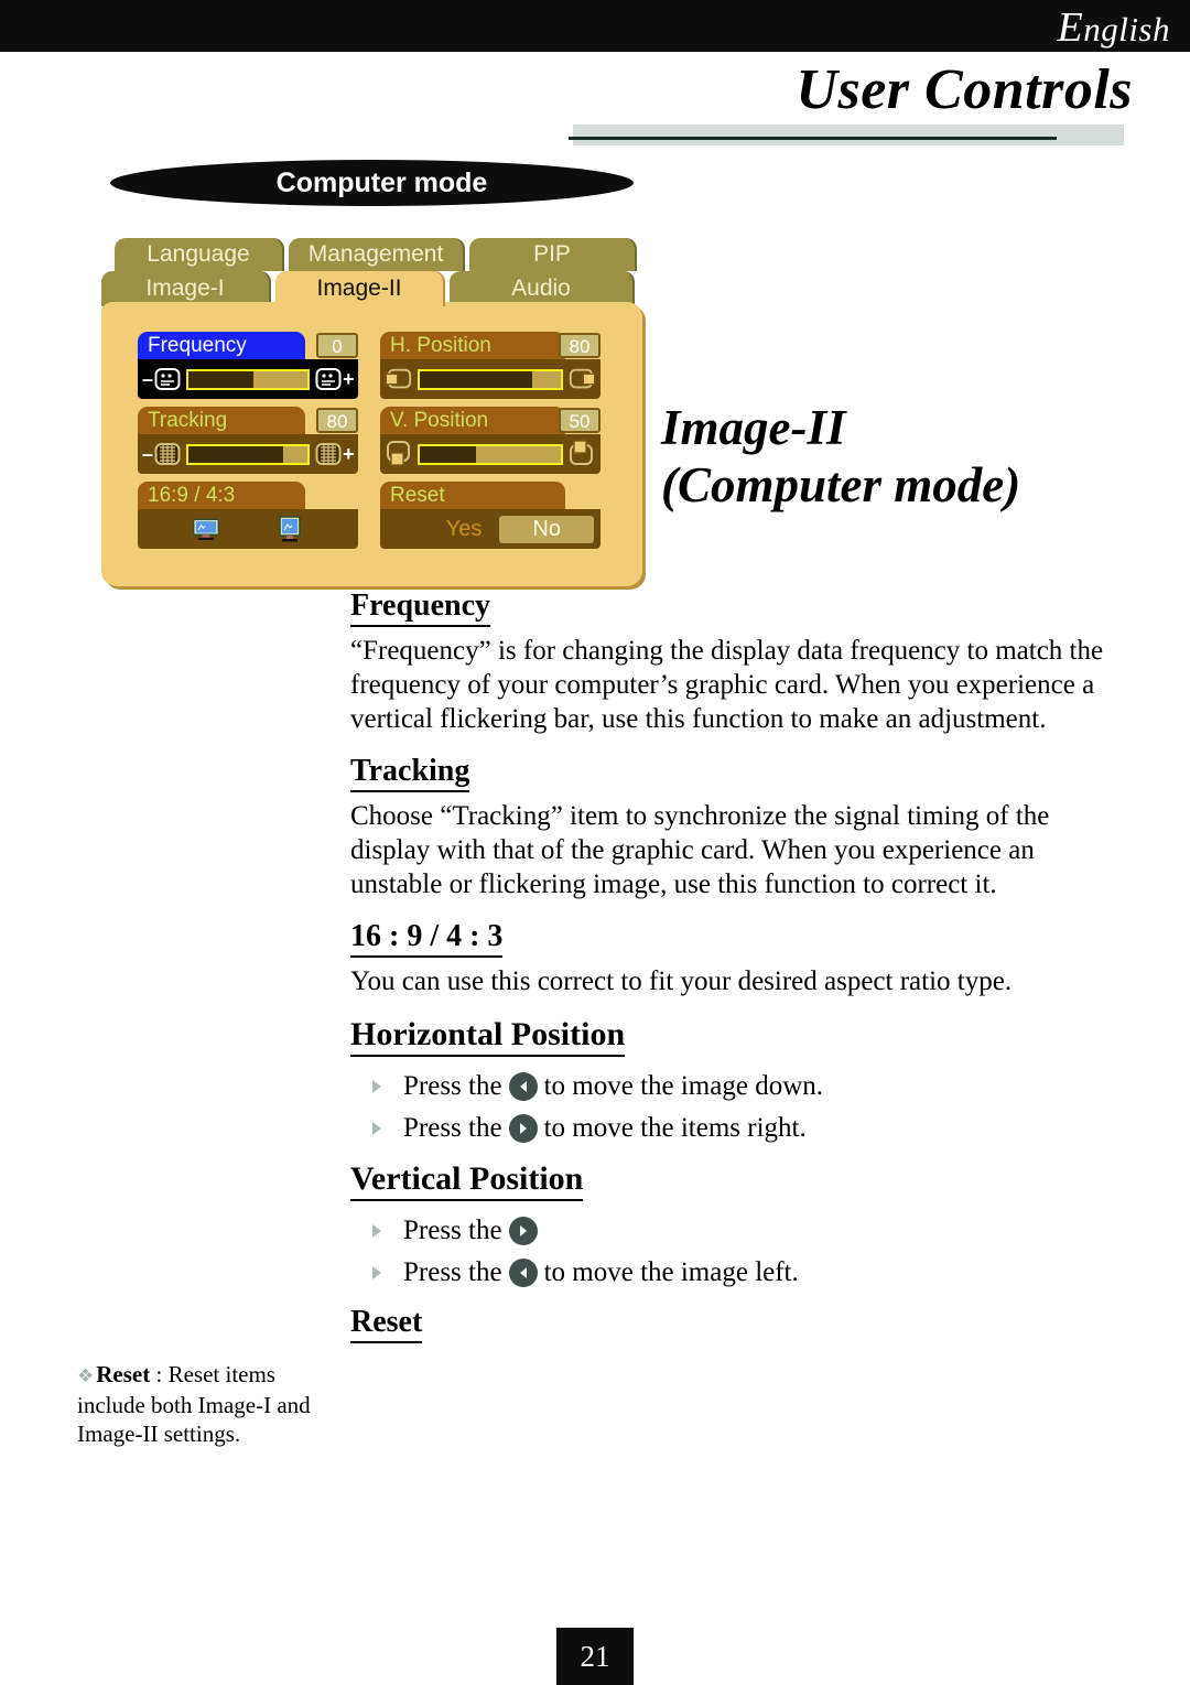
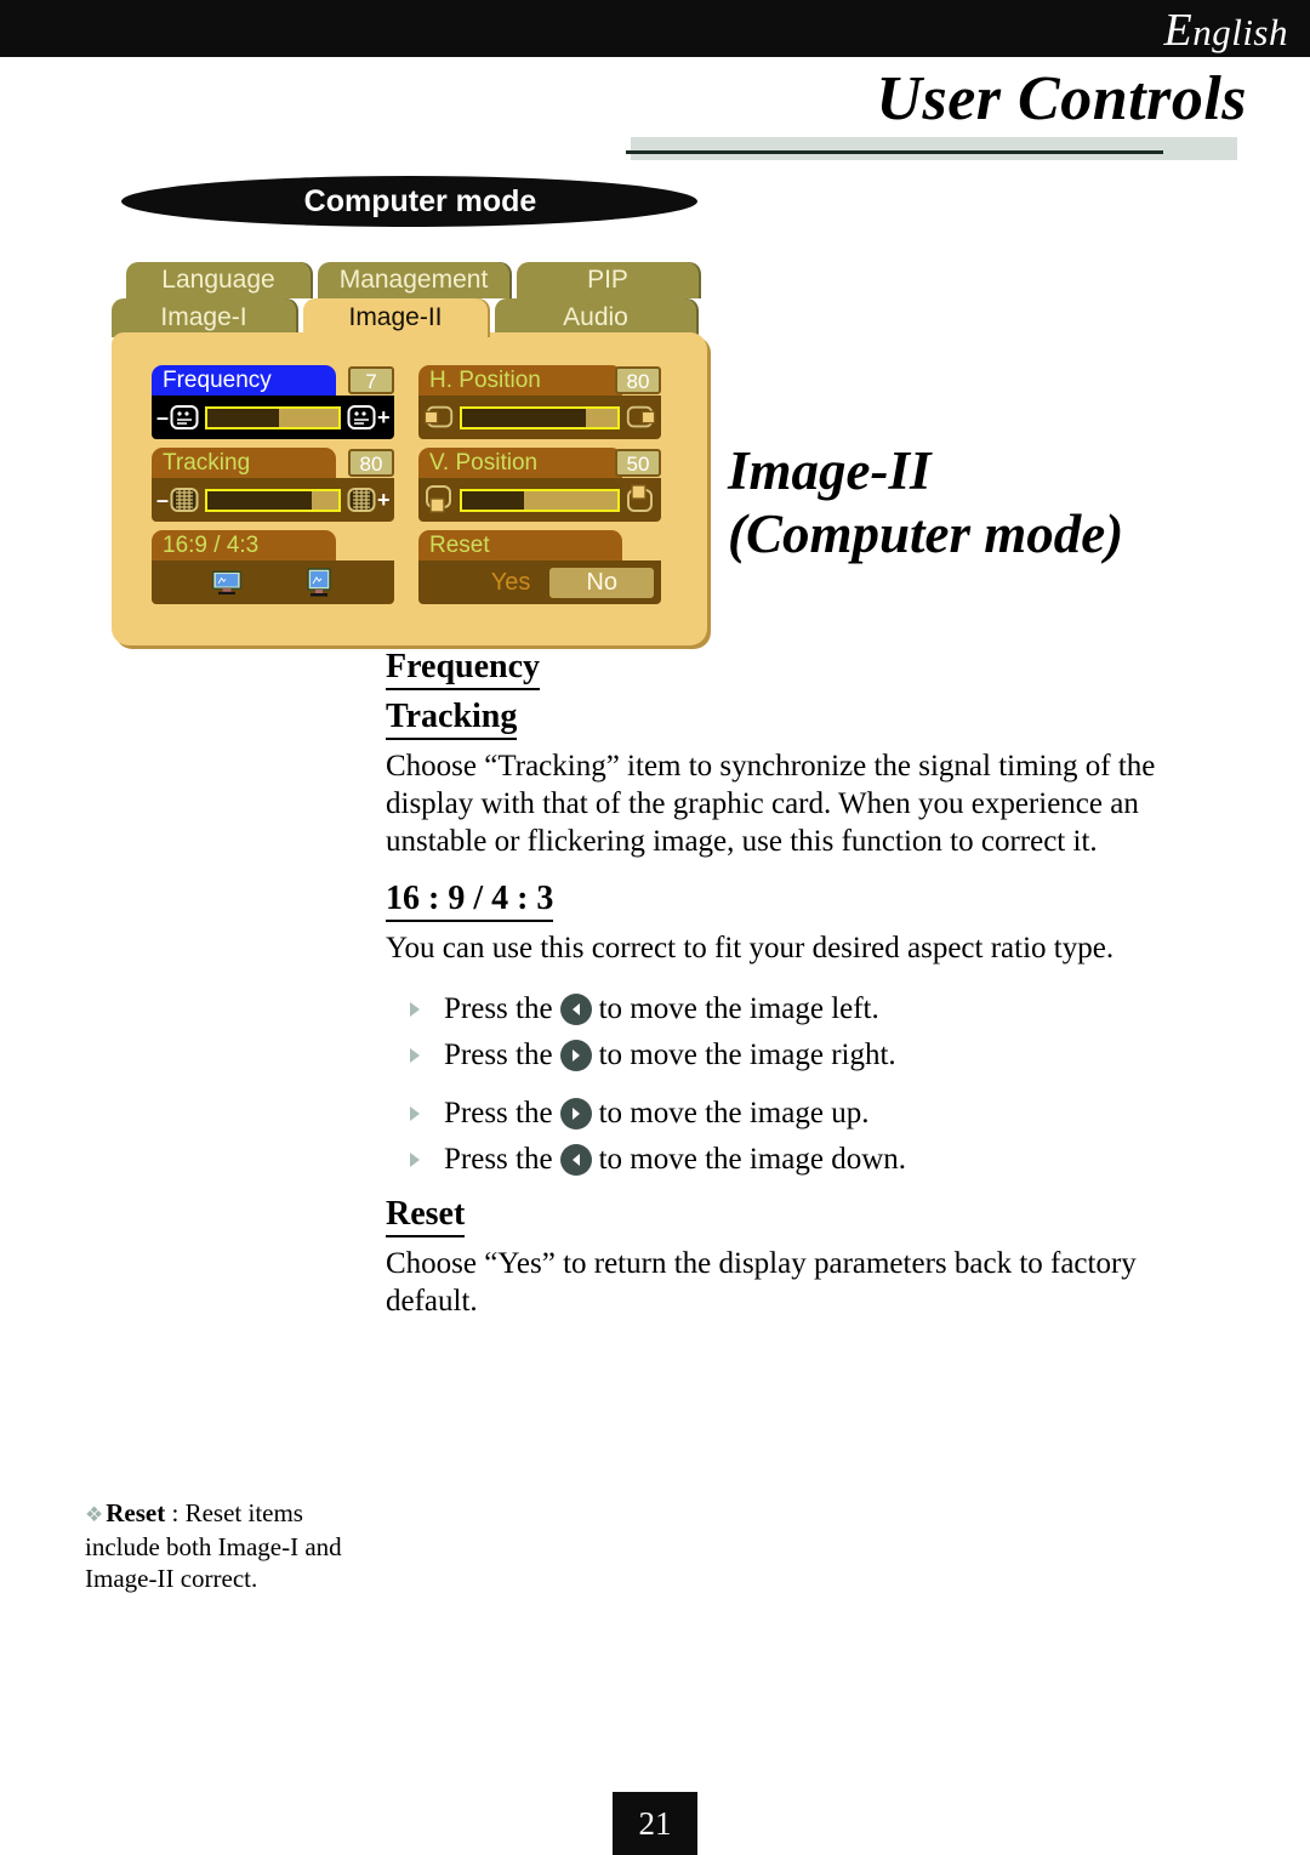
  English
  User Controls
  Computer mode
  Language
  Management
  PIP
  Image-I
  Image-II
  Audio
  Frequency
- 0
+ 7
  –
  +
  Tracking
  80
  –
  +
  16:9 / 4:3
  H. Position
  80
  V. Position
  50
  Reset
  Yes
  No
  Image-II
  (Computer mode)
  Frequency
- “Frequency” is for changing the display data frequency to match the frequency of your computer’s graphic card. When you experience a vertical flickering bar, use this function to make an adjustment.
  Tracking
  Choose “Tracking” item to synchronize the signal timing of the display with that of the graphic card. When you experience an unstable or flickering image, use this function to correct it.
  16 : 9 / 4 : 3
  You can use this correct to fit your desired aspect ratio type.
- Horizontal Position
  Press the
- to move the image down.
+ to move the image left.
  Press the
- to move the items right.
+ to move the image right.
- Vertical Position
  Press the
+ to move the image up.
  Press the
- to move the image left.
+ to move the image down.
  Reset
+ Choose “Yes” to return the display parameters back to factory default.
- ❖Reset : Reset items include both Image-I and Image-II settings.
+ ❖Reset : Reset items include both Image-I and Image-II correct.
  21
